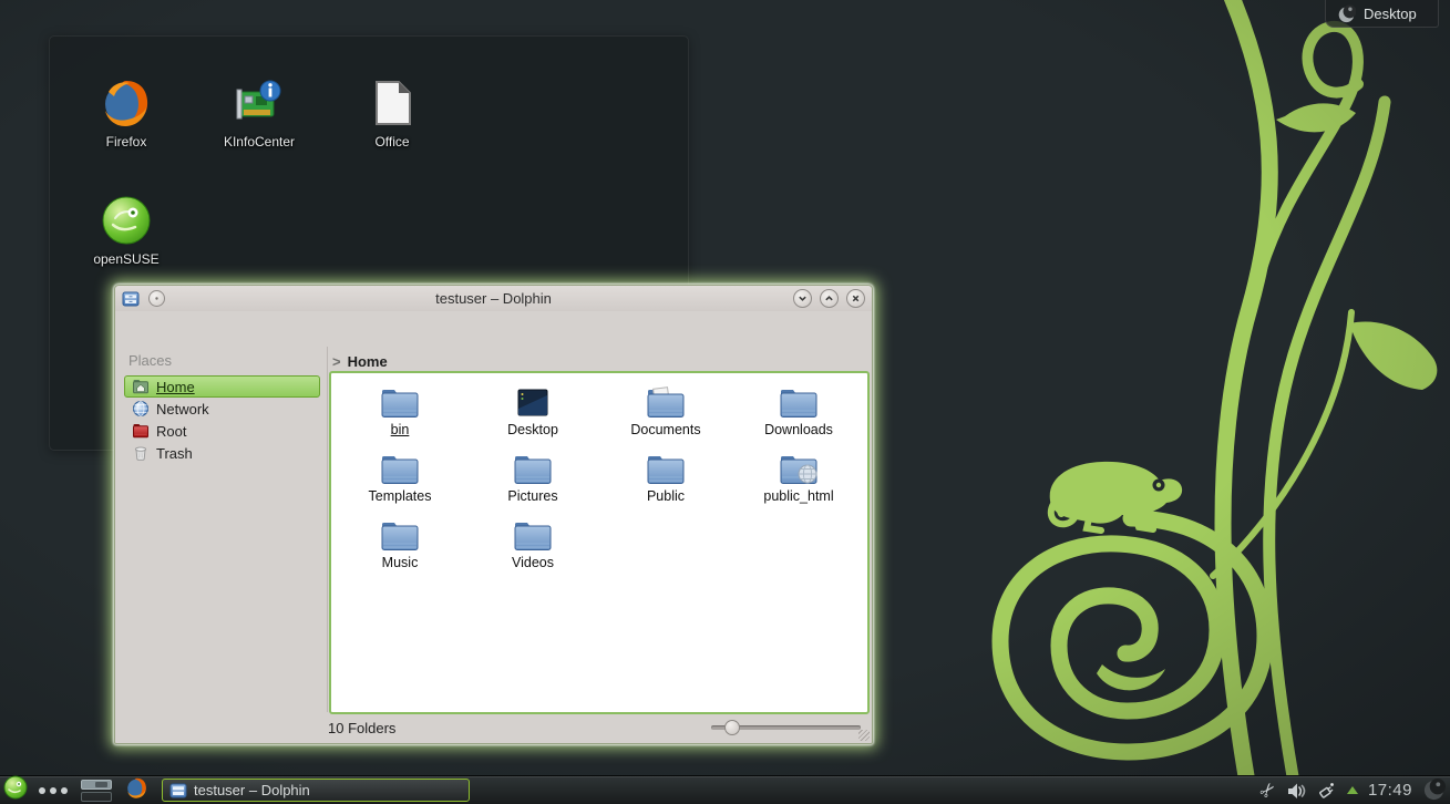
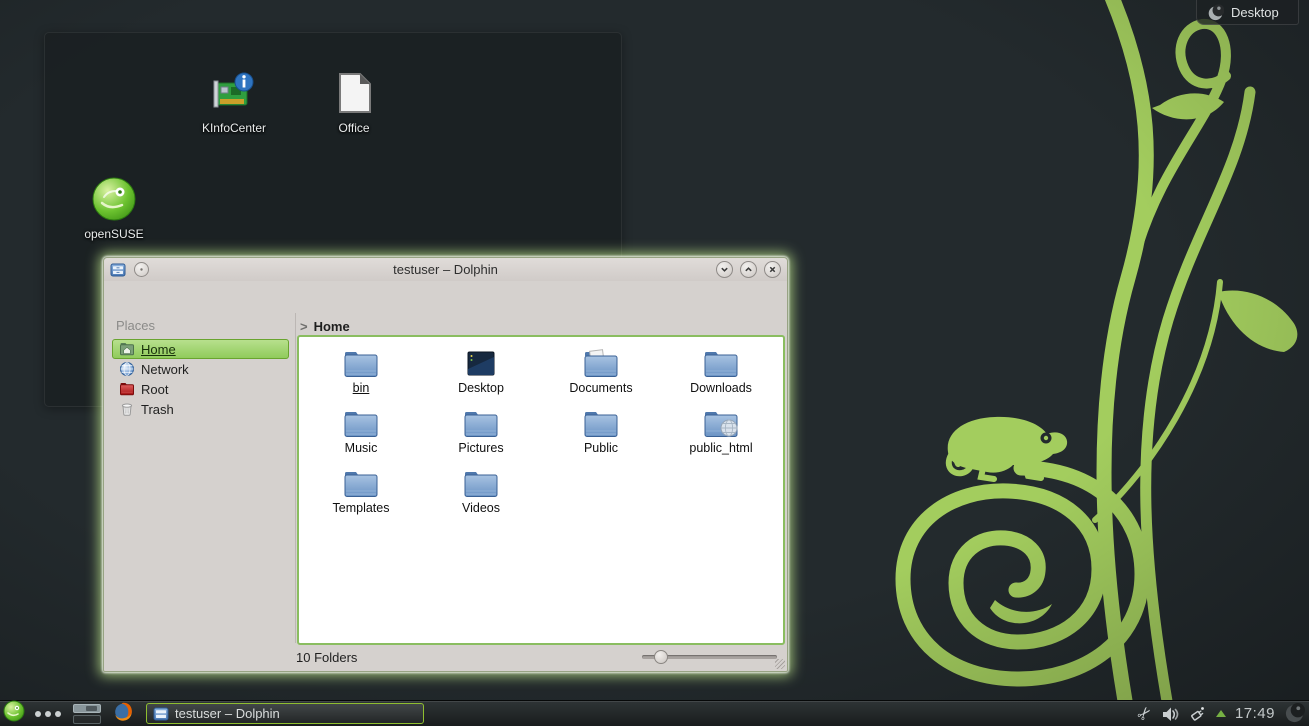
  Desktop
- Firefox
  KInfoCenter
  Office
  openSUSE
  testuser – Dolphin
  Places
  Home
  Network
  Root
  Trash
  >
  Home
  bin
  Desktop
  Documents
  Downloads
- Templates
+ Music
  Pictures
  Public
  public_html
- Music
+ Templates
  Videos
  10 Folders
  testuser – Dolphin
  17:49
